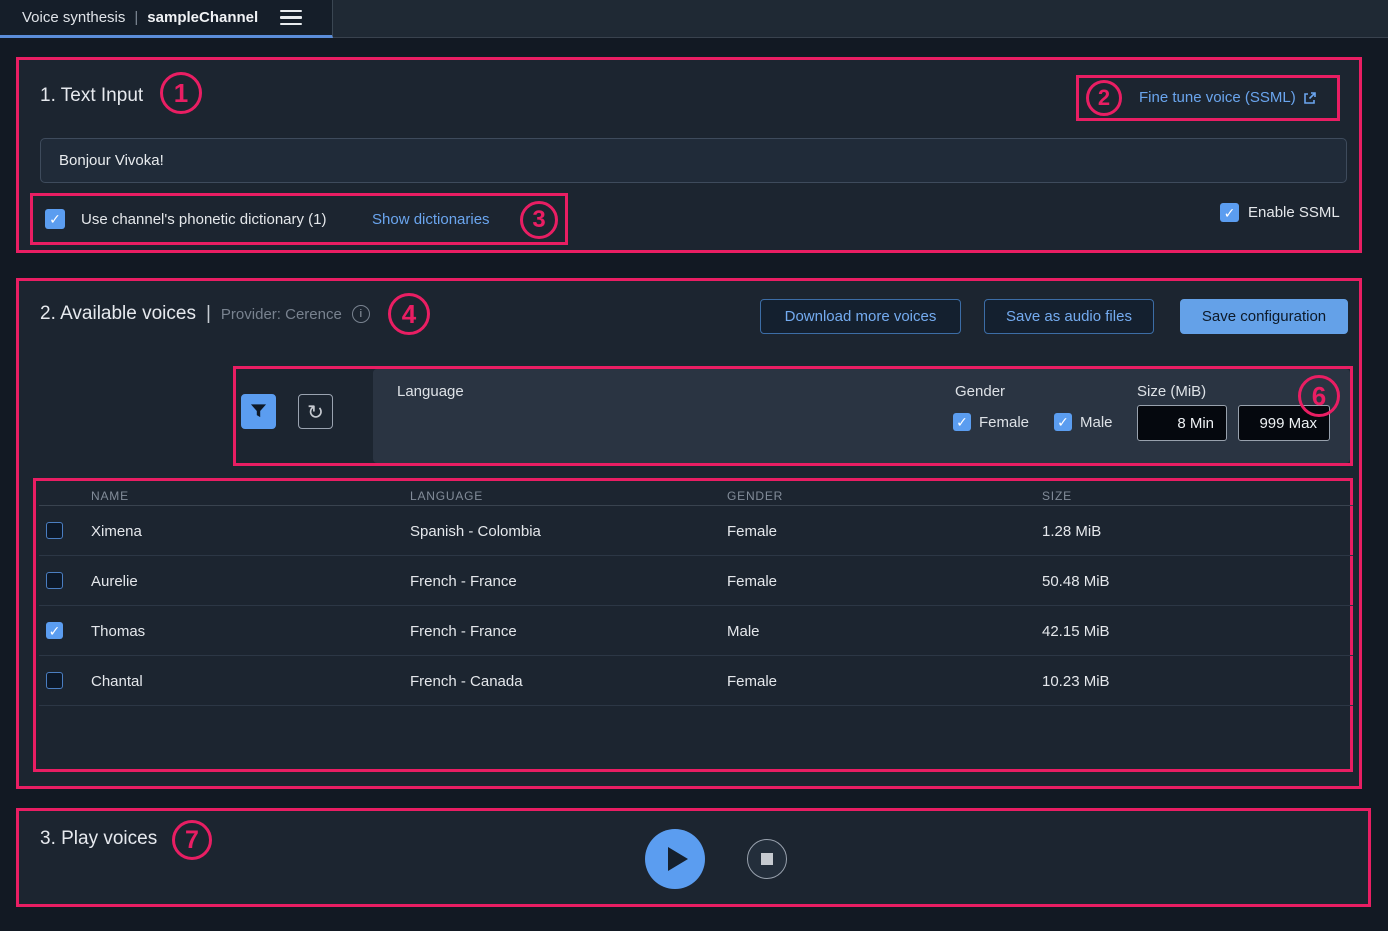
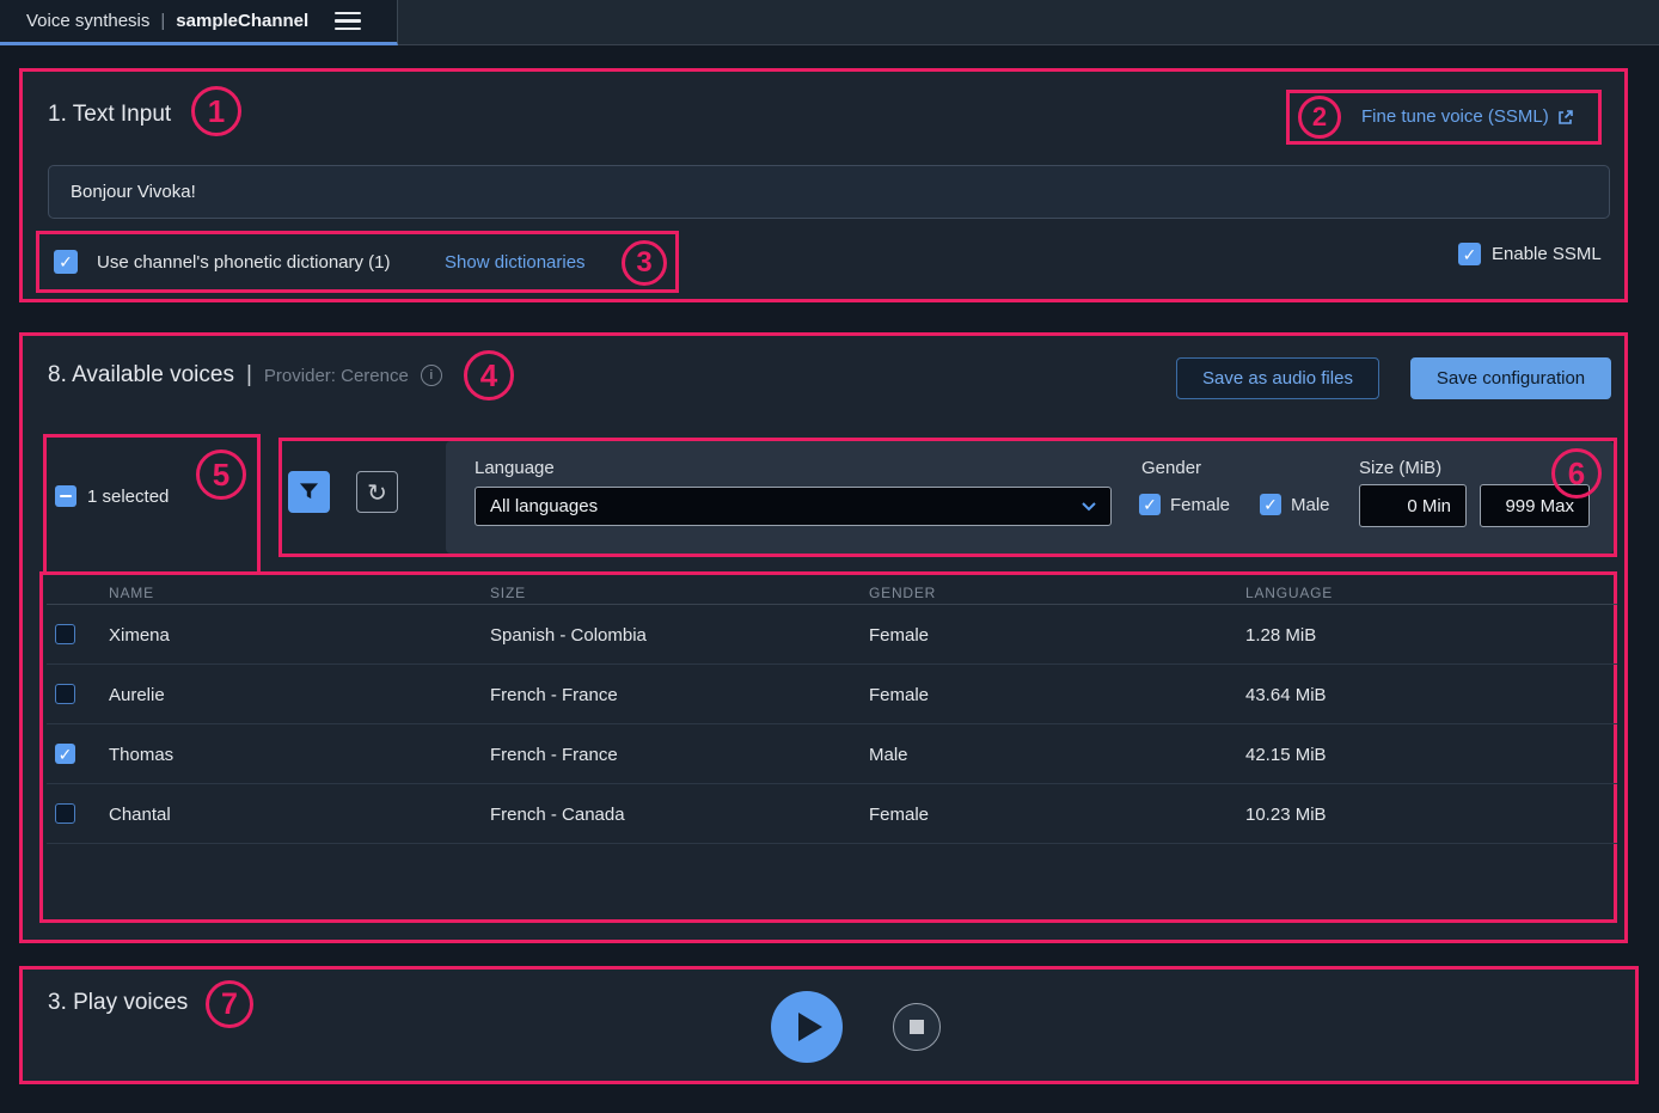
  Voice synthesis
  |
  sampleChannel
  1. Text Input
  1
  2
  Fine tune voice (SSML)
  Bonjour Vivoka!
  ✓
  Use channel's phonetic dictionary (1)
  Show dictionaries
  3
  ✓
  Enable SSML
- 2. Available voices
+ 8. Available voices
  |
  Provider: Cerence
  i
  4
- Download more voices
  Save as audio files
  Save configuration
+ 1 selected
+ 5
  ↻
  Language
+ All languages
  Gender
  ✓
  Female
  ✓
  Male
  Size (MiB)
- 8 Min
+ 0 Min
  999 Max
  6
  NAME
- LANGUAGE
+ SIZE
  GENDER
- SIZE
+ LANGUAGE
  Ximena
  Spanish - Colombia
  Female
  1.28 MiB
  Aurelie
  French - France
  Female
- 50.48 MiB
+ 43.64 MiB
  ✓
  Thomas
  French - France
  Male
  42.15 MiB
  Chantal
  French - Canada
  Female
  10.23 MiB
  3. Play voices
  7
